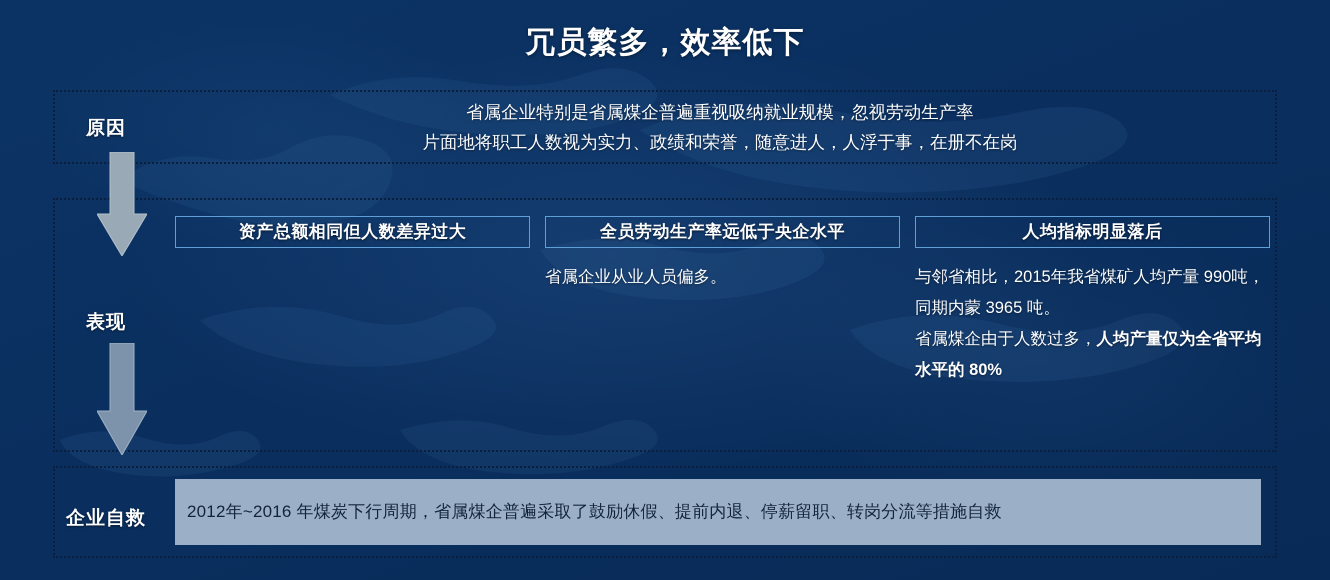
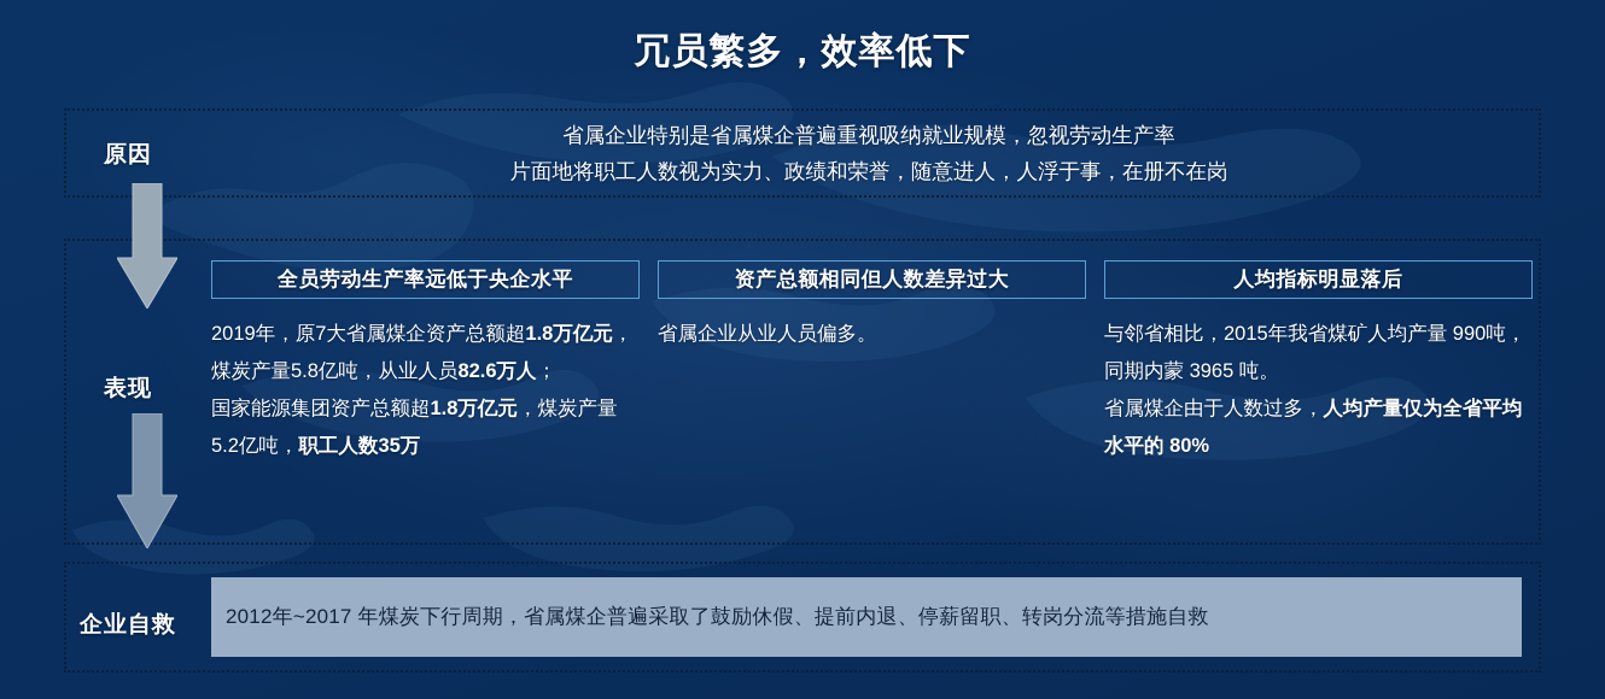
  冗员繁多，效率低下
  原因
  表现
  企业自救
  省属企业特别是省属煤企普遍重视吸纳就业规模，忽视劳动生产率
  片面地将职工人数视为实力、政绩和荣誉，随意进人，人浮于事，在册不在岗
- 资产总额相同但人数差异过大
+ 全员劳动生产率远低于央企水平
+ 2019年，原7大省属煤企资产总额超1.8万亿元，煤炭产量5.8亿吨，从业人员82.6万人；
+ 国家能源集团资产总额超1.8万亿元，煤炭产量5.2亿吨，职工人数35万
- 全员劳动生产率远低于央企水平
+ 资产总额相同但人数差异过大
  省属企业从业人员偏多。
  人均指标明显落后
  与邻省相比，2015年我省煤矿人均产量 990吨，同期内蒙 3965 吨。
  省属煤企由于人数过多，人均产量仅为全省平均水平的 80%
- 2012年~2016 年煤炭下行周期，省属煤企普遍采取了鼓励休假、提前内退、停薪留职、转岗分流等措施自救
+ 2012年~2017 年煤炭下行周期，省属煤企普遍采取了鼓励休假、提前内退、停薪留职、转岗分流等措施自救
